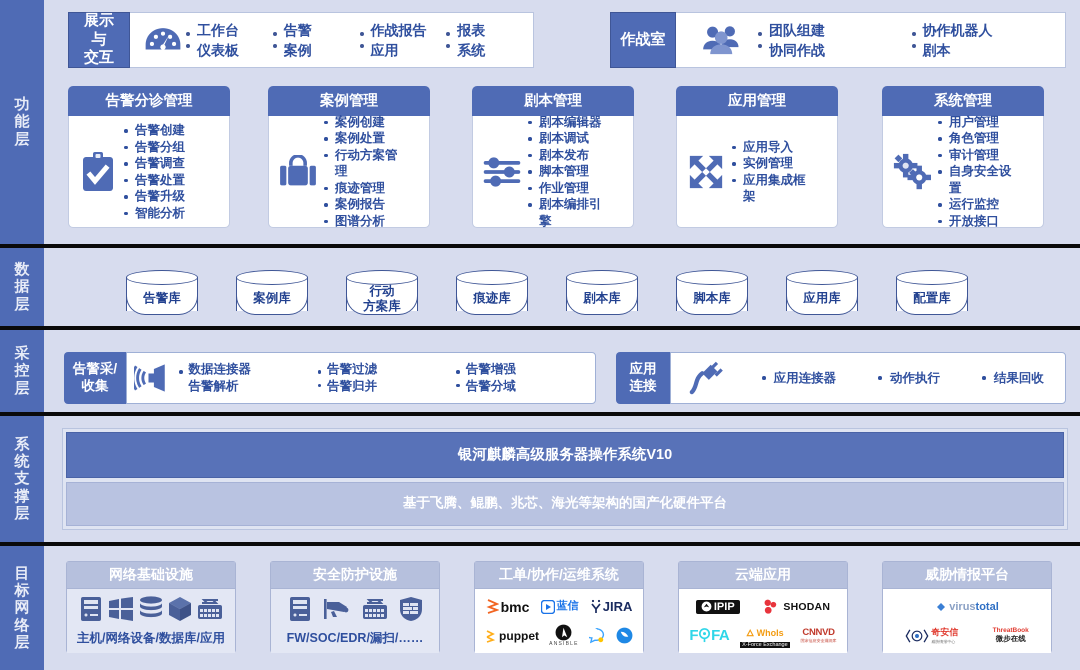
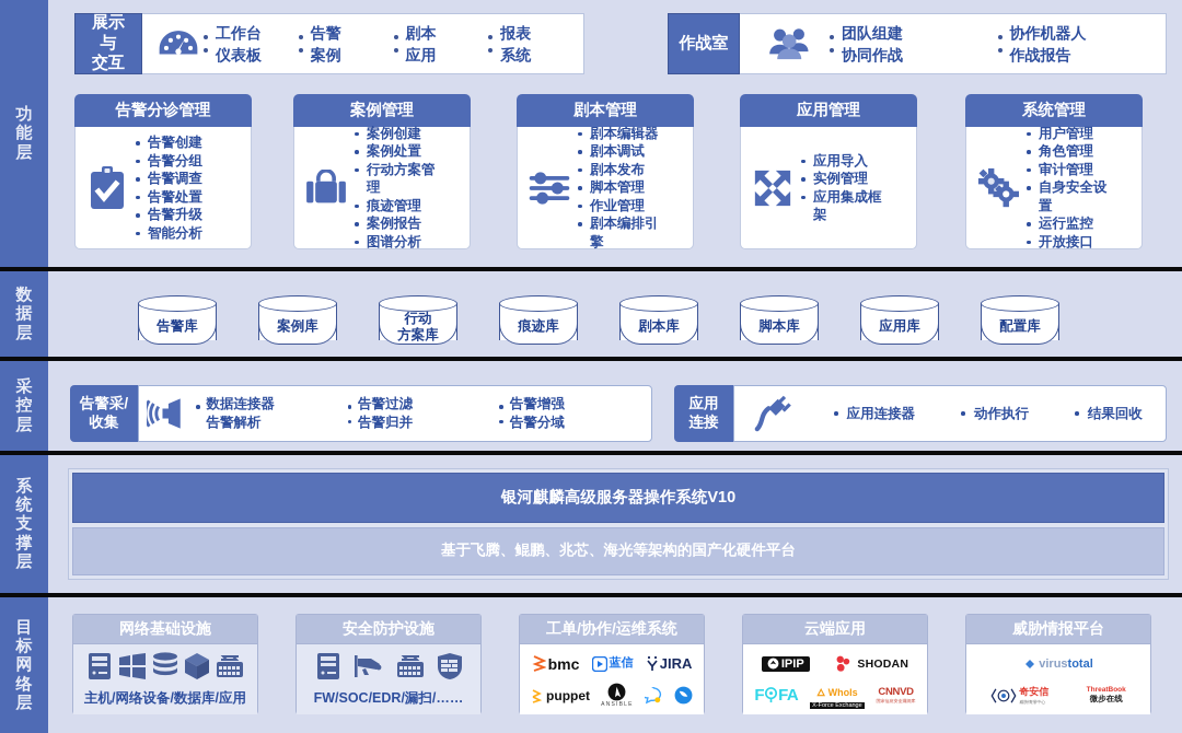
  功能层
  展示与
  交互
  工作台
  仪表板
  告警
  案例
- 作战报告
+ 剧本
  应用
  报表
  系统
  作战室
  团队组建
  协同作战
  协作机器人
- 剧本
+ 作战报告
  告警分诊管理
  告警创建
  告警分组
  告警调查
  告警处置
  告警升级
  智能分析
  案例管理
  案例创建
  案例处置
  行动方案管
  理
  痕迹管理
  案例报告
  图谱分析
  剧本管理
  剧本编辑器
  剧本调试
  剧本发布
  脚本管理
  作业管理
  剧本编排引
  擎
  应用管理
  应用导入
  实例管理
  应用集成框
  架
  系统管理
  用户管理
  角色管理
  审计管理
  自身安全设
  置
  运行监控
  开放接口
  数据层
  告警库
  案例库
  行动
  方案库
  痕迹库
  剧本库
  脚本库
  应用库
  配置库
  采控层
  告警采/
  收集
  数据连接器
  告警解析
  告警过滤
  告警归并
  告警增强
  告警分域
  应用
  连接
  应用连接器
  动作执行
  结果回收
  系统支撑层
  银河麒麟高级服务器操作系统V10
  基于飞腾、鲲鹏、兆芯、海光等架构的国产化硬件平台
  目标网络层
  网络基础设施
  主机/网络设备/数据库/应用
  安全防护设施
  FW/SOC/EDR/漏扫/……
  工单/协作/运维系统
  bmc
  蓝信
  JIRA
  puppet
  云端应用
  IPIP
  SHODAN
  F
  FA
  🜂 WhoIs
  CNNVD
  威胁情报平台
  virus
  total
  奇安信
  微步在线
